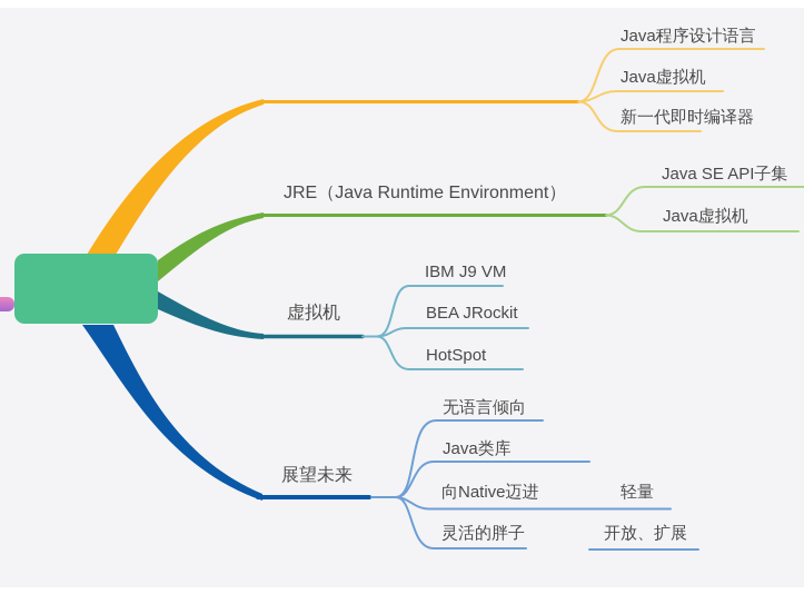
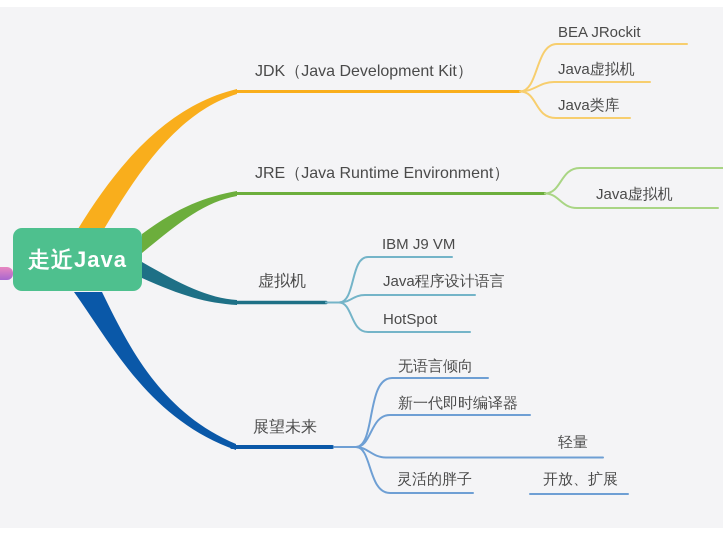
+ 走近Java
+ JDK（Java Development Kit）
  JRE（Java Runtime Environment）
  虚拟机
  展望未来
- Java程序设计语言
+ BEA JRockit
  Java虚拟机
- 新一代即时编译器
+ Java类库
- Java SE API子集
  Java虚拟机
  IBM J9 VM
- BEA JRockit
+ Java程序设计语言
  HotSpot
  无语言倾向
- Java类库
+ 新一代即时编译器
- 向Native迈进
  轻量
  灵活的胖子
  开放、扩展
